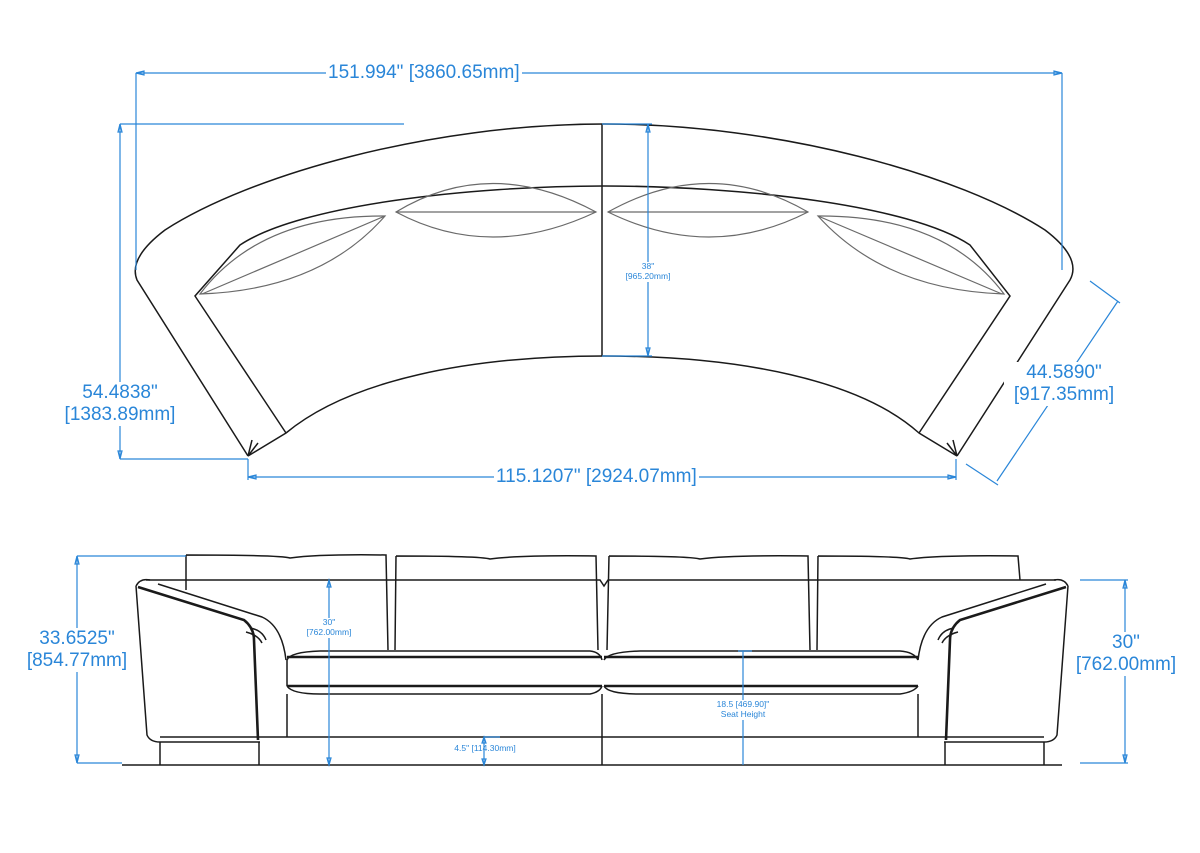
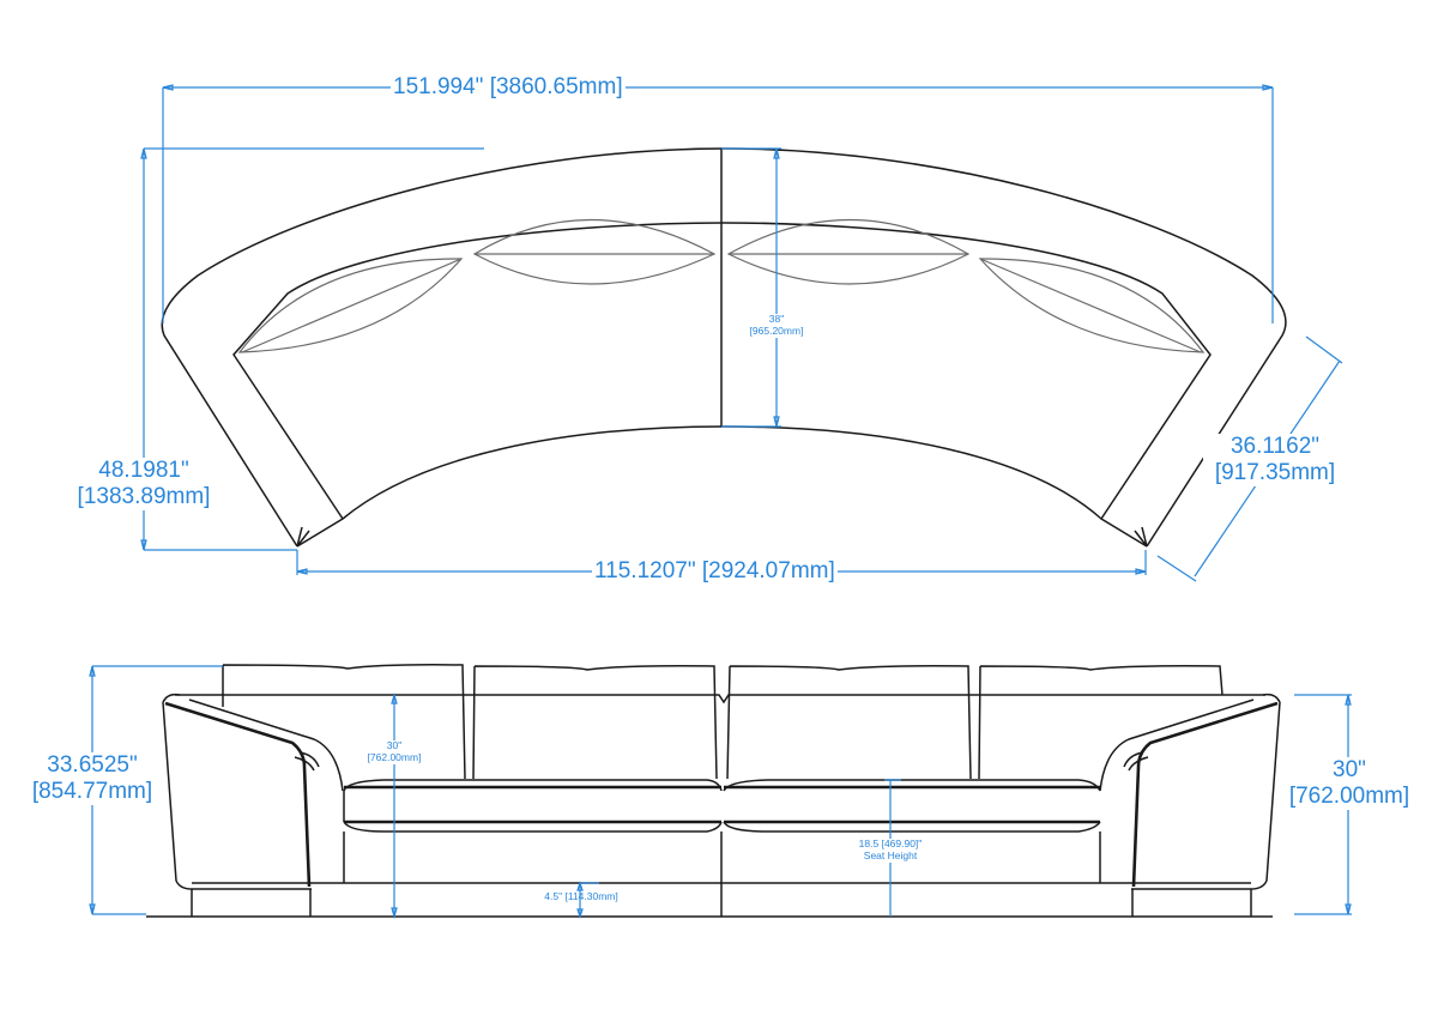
  151.994" [3860.65mm]
- 54.4838"
+ 48.1981"
  [1383.89mm]
  115.1207" [2924.07mm]
- 44.5890"
+ 36.1162"
  [917.35mm]
  38"
  [965.20mm]
  33.6525"
  [854.77mm]
  30"
  [762.00mm]
  30"
  [762.00mm]
  18.5 [469.90]"
  Seat Height
  4.5" [114.30mm]
